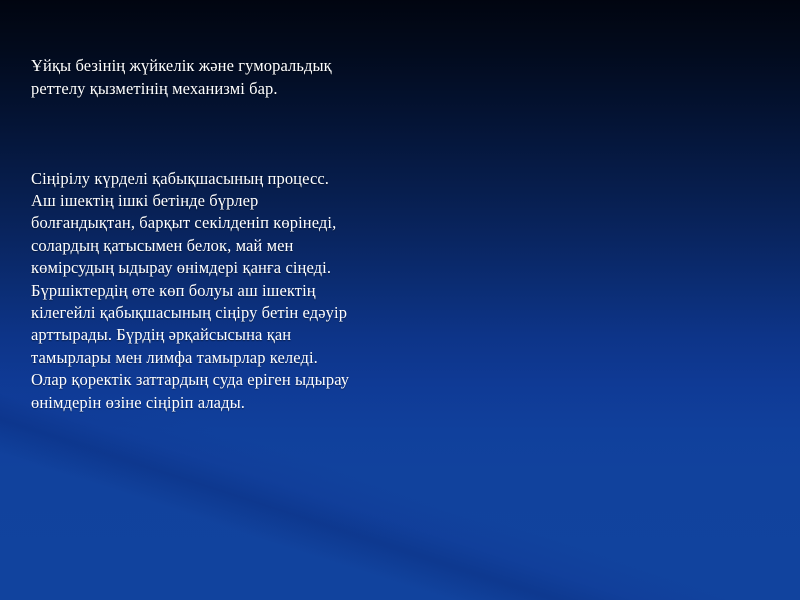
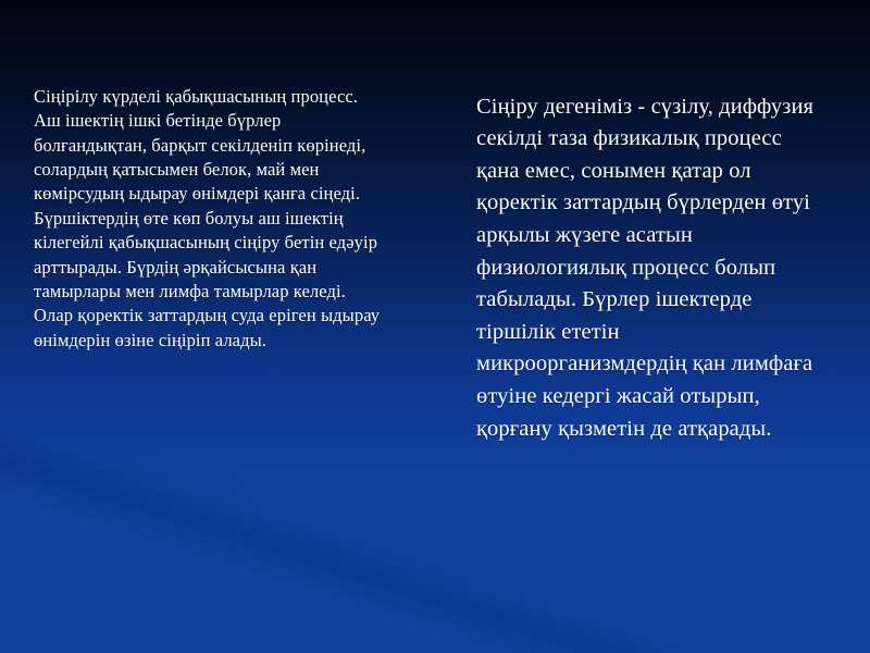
- Ұйқы безінің жүйкелік және гуморальдық реттелу қызметінің механизмі бар.
  Сіңірілу күрделі қабықшасының процесс. Аш ішектің ішкі бетінде бүрлер болғандықтан, барқыт секілденіп көрінеді, солардың қатысымен белок, май мен көмірсудың ыдырау өнімдері қанға сіңеді. Бүршіктердің өте көп болуы аш ішектің кілегейлі қабықшасының сіңіру бетін едәуір арттырады. Бүрдің әрқайсысына қан тамырлары мен лимфа тамырлар келеді. Олар қоректік заттардың суда еріген ыдырау өнімдерін өзіне сіңіріп алады.
+ Сіңіру дегеніміз - сүзілу, диффузия секілді таза физикалық процесс қана емес, сонымен қатар ол қоректік заттардың бүрлерден өтуі арқылы жүзеге асатын физиологиялық процесс болып табылады. Бүрлер ішектерде тіршілік ететін микроорганизмдердің қан лимфаға өтуіне кедергі жасай отырып, қорғану қызметін де атқарады.
